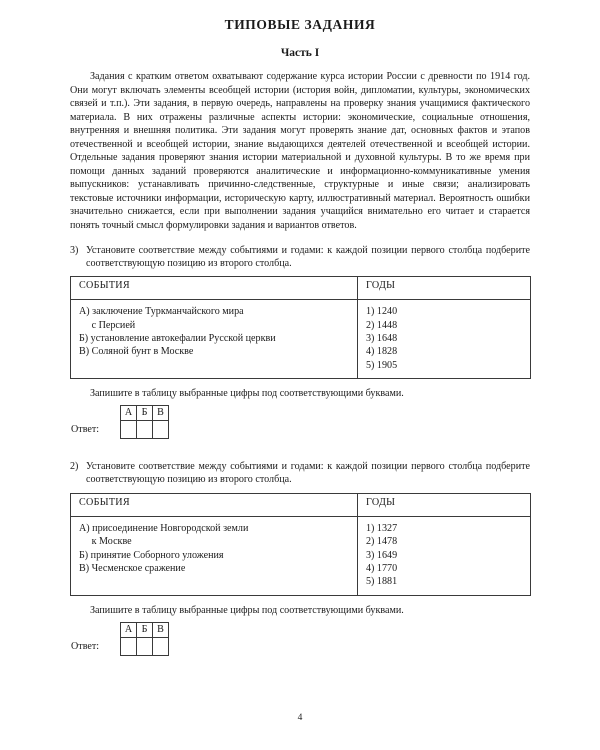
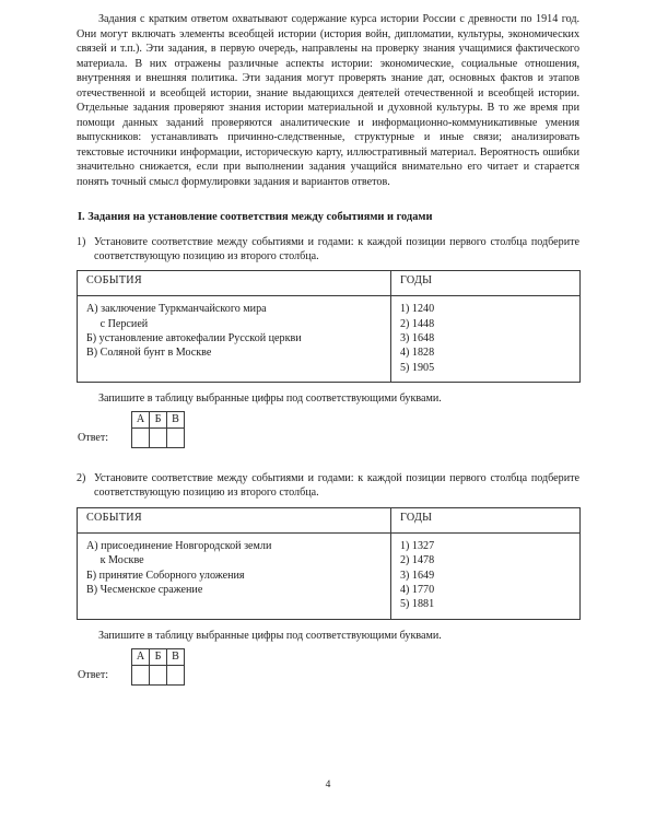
- ТИПОВЫЕ ЗАДАНИЯ
- Часть I
  Задания с кратким ответом охватывают содержание курса истории России с древности по 1914 год. Они могут включать элементы всеобщей истории (история войн, дипломатии, культуры, экономических связей и т.п.). Эти задания, в первую очередь, направлены на проверку знания учащимися фактического материала. В них отражены различные аспекты истории: экономические, социальные отношения, внутренняя и внешняя политика. Эти задания могут проверять знание дат, основных фактов и этапов отечественной и всеобщей истории, знание выдающихся деятелей отечественной и всеобщей истории. Отдельные задания проверяют знания истории материальной и духовной культуры. В то же время при помощи данных заданий проверяются аналитические и информационно-коммуникативные умения выпускников: устанавливать причинно-следственные, структурные и иные связи; анализировать текстовые источники информации, историческую карту, иллюстративный материал. Вероятность ошибки значительно снижается, если при выполнении задания учащийся внимательно его читает и старается понять точный смысл формулировки задания и вариантов ответов.
+ I. Задания на установление соответствия между событиями и годами
- 3)
+ 1)
  Установите соответствие между событиями и годами: к каждой позиции первого столбца подберите соответствующую позицию из второго столбца.
  СОБЫТИЯ	ГОДЫ
  А) заключение Туркманчайского мира с Персией Б) установление автокефалии Русской церкви В) Соляной бунт в Москве	1) 1240 2) 1448 3) 1648 4) 1828 5) 1905
  Запишите в таблицу выбранные цифры под соответствующими буквами.
  Ответ:
  А	Б	В
  2)
  Установите соответствие между событиями и годами: к каждой позиции первого столбца подберите соответствующую позицию из второго столбца.
  СОБЫТИЯ	ГОДЫ
  А) присоединение Новгородской земли к Москве Б) принятие Соборного уложения В) Чесменское сражение	1) 1327 2) 1478 3) 1649 4) 1770 5) 1881
  Запишите в таблицу выбранные цифры под соответствующими буквами.
  Ответ:
  А	Б	В
  4
